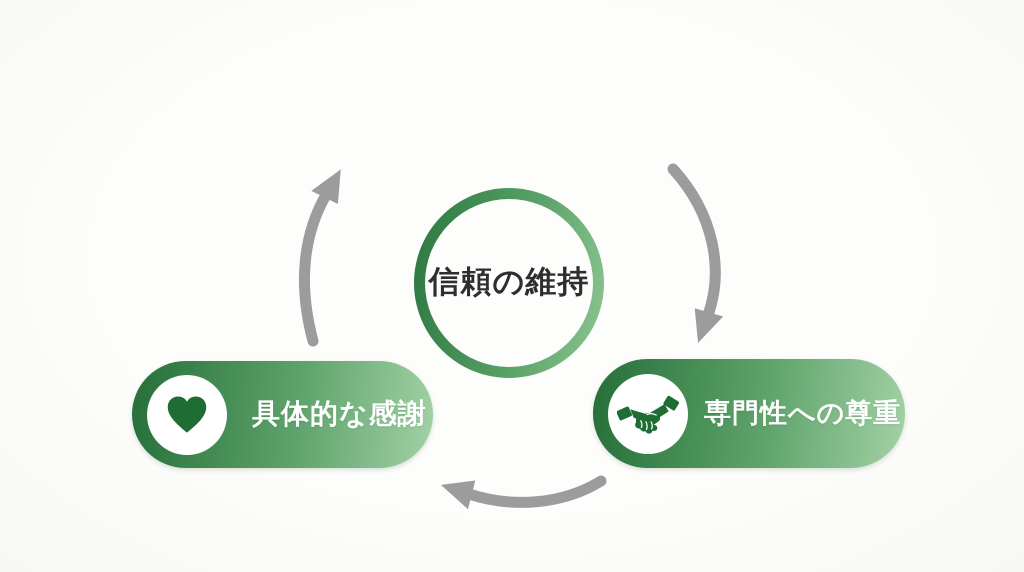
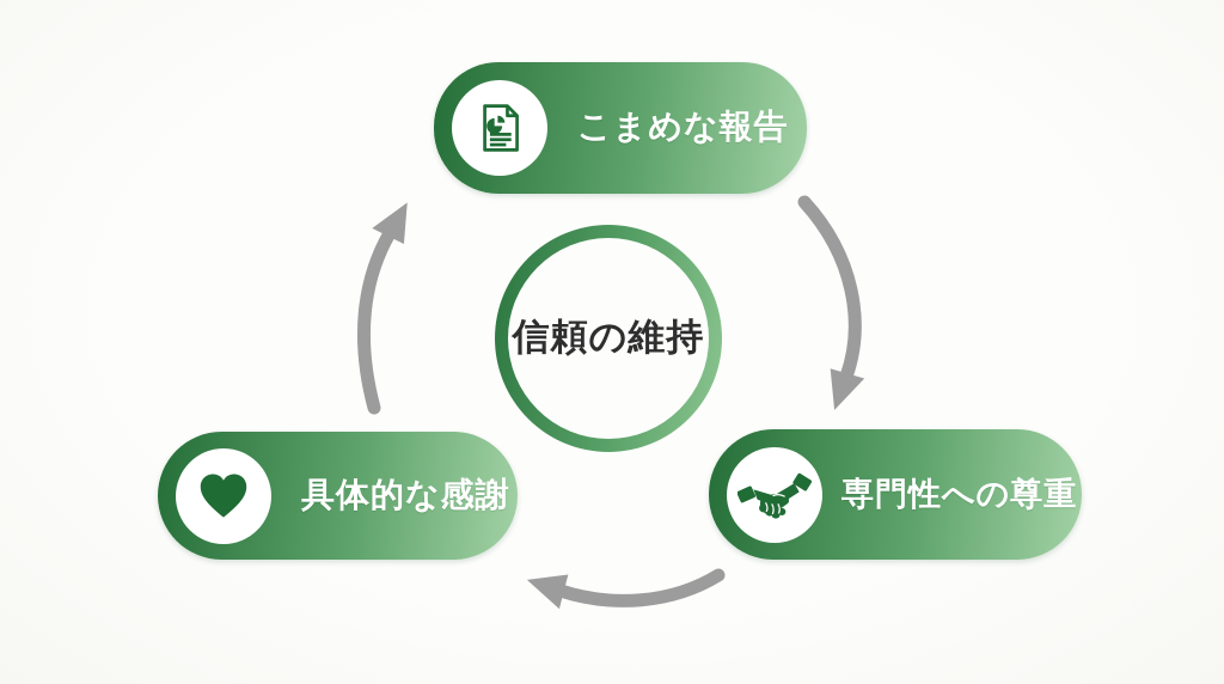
  信頼の維持
+ こまめな報告
  専門性への尊重
  具体的な感謝
